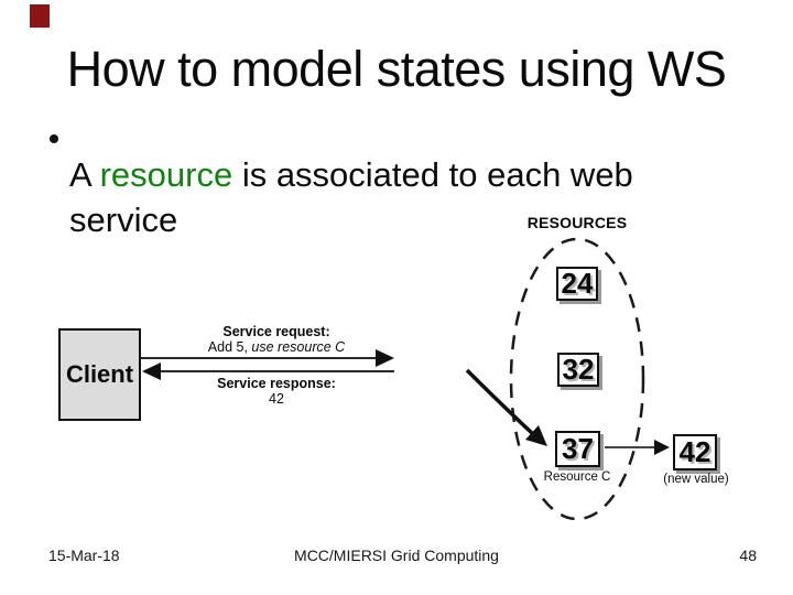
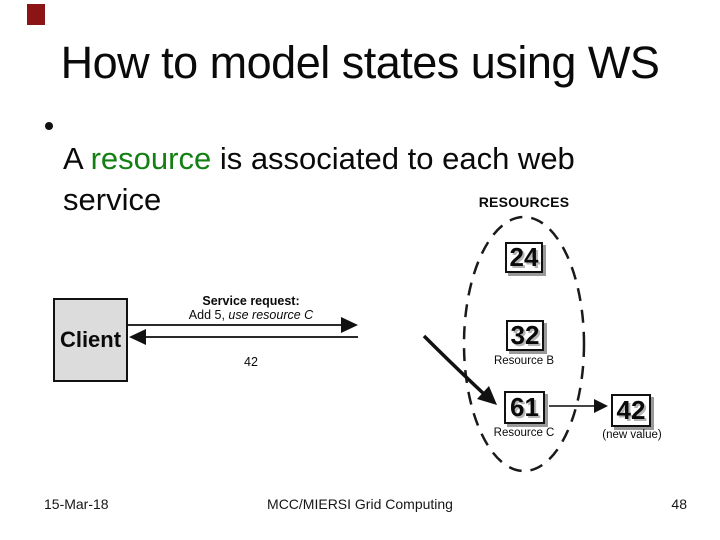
  How to model states using WS
  A resource is associated to each web service
  Client
  Service request:
  Add 5, use resource C
- Service response:
  42
  RESOURCES
  24
  32
+ Resource B
- 37
+ 61
  Resource C
  42
  (new value)
  15-Mar-18
  MCC/MIERSI Grid Computing
  48
